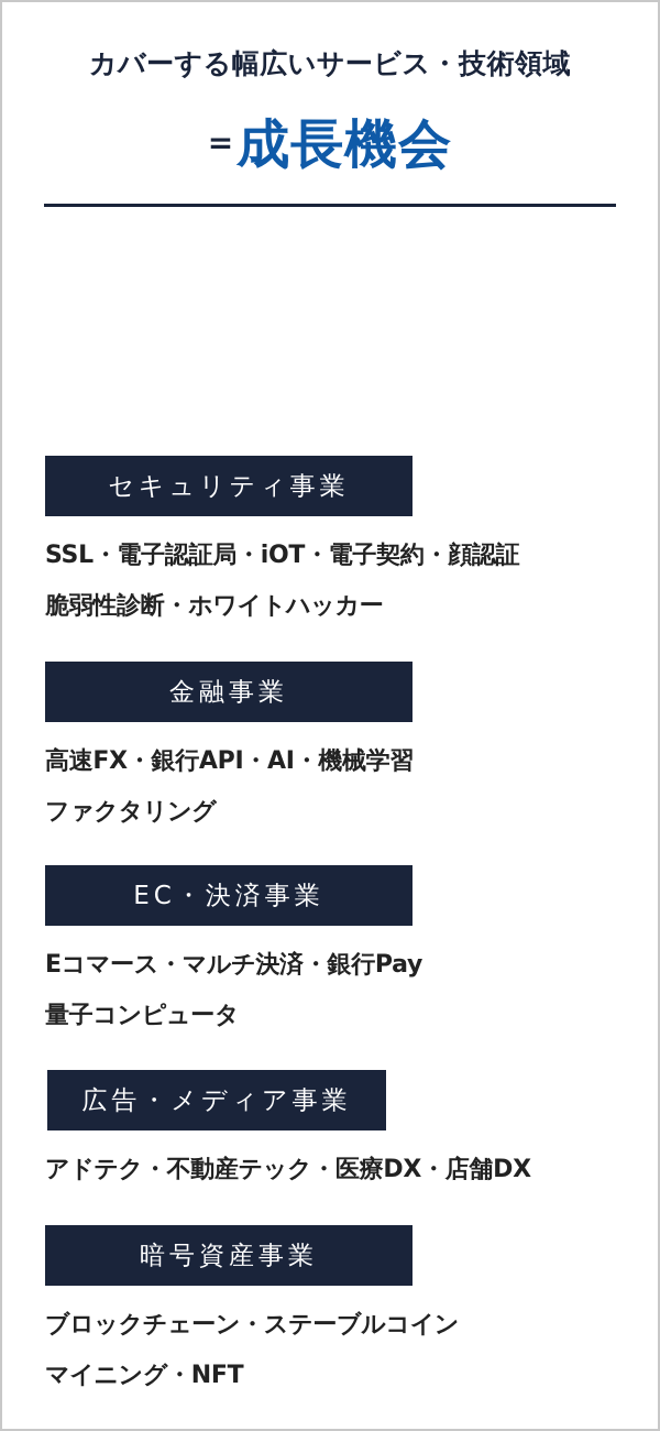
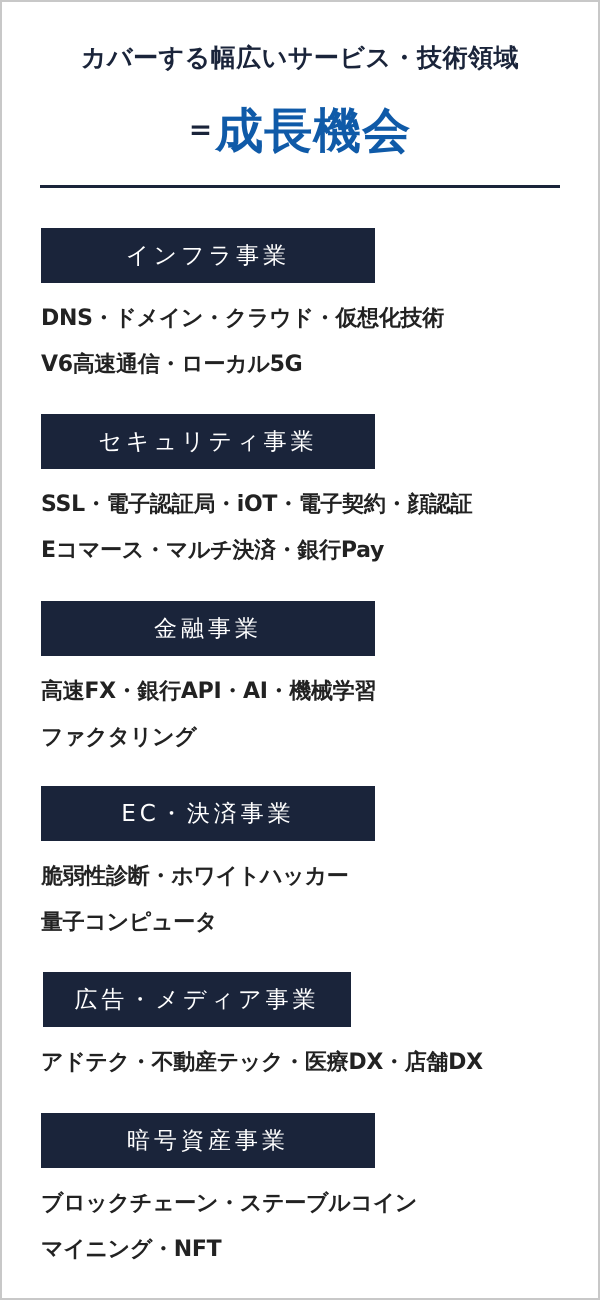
  カバーする幅広いサービス・技術領域
  =成長機会
+ インフラ事業
+ DNS・ドメイン・クラウド・仮想化技術
+ V6高速通信・ローカル5G
  セキュリティ事業
  SSL・電子認証局・iOT・電子契約・顔認証
- 脆弱性診断・ホワイトハッカー
+ Eコマース・マルチ決済・銀行Pay
  金融事業
  高速FX・銀行API・AI・機械学習
  ファクタリング
  EC・決済事業
- Eコマース・マルチ決済・銀行Pay
+ 脆弱性診断・ホワイトハッカー
  量子コンピュータ
  広告・メディア事業
  アドテク・不動産テック・医療DX・店舗DX
  暗号資産事業
  ブロックチェーン・ステーブルコイン
  マイニング・NFT
